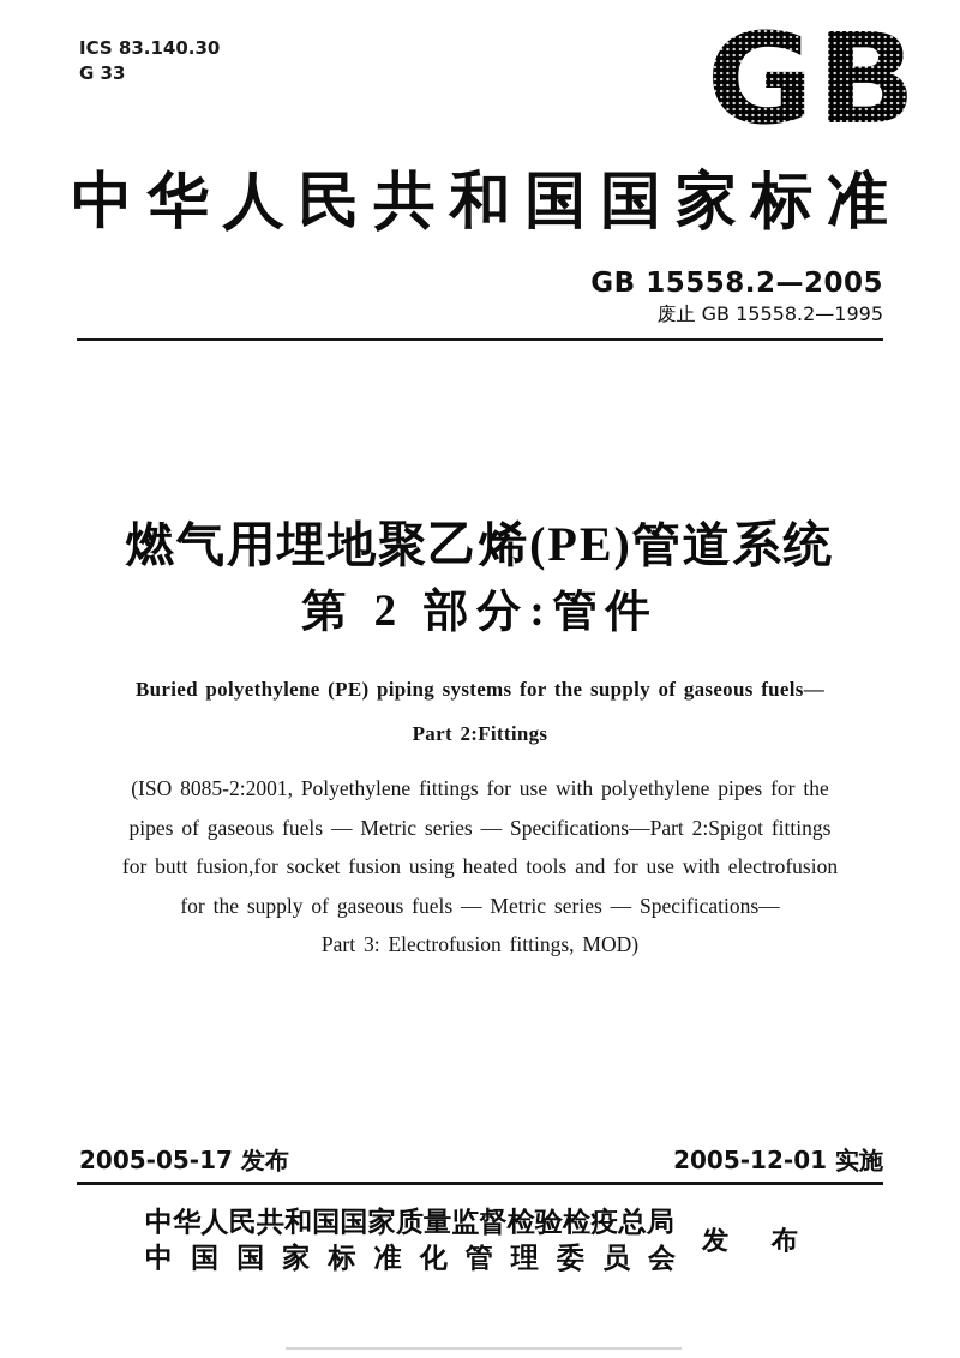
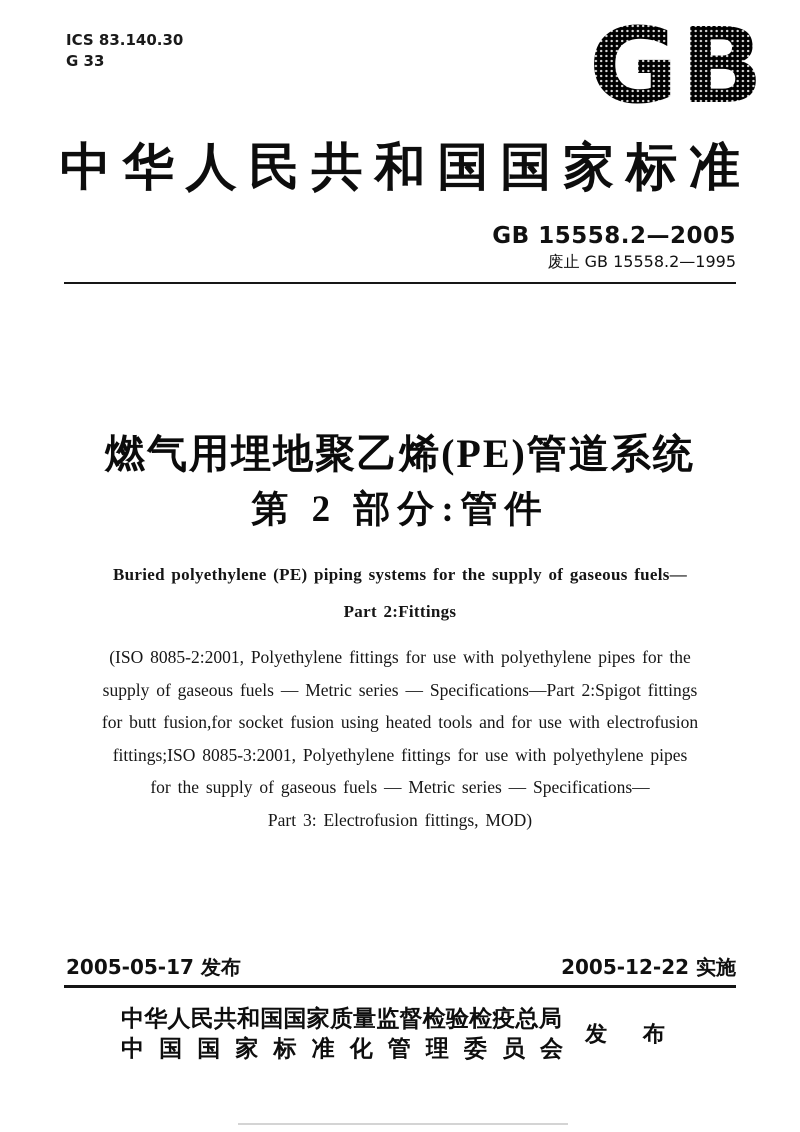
  ICS 83.140.30
  G 33
  GB
  中华人民共和国国家标准
  GB 15558.2—2005
  废止 GB 15558.2—1995
  燃气用埋地聚乙烯(PE)管道系统
  第 2 部分:管件
  Buried polyethylene (PE) piping systems for the supply of gaseous fuels—
  Part 2:Fittings
  (ISO 8085-2:2001, Polyethylene fittings for use with polyethylene pipes for the
- pipes of gaseous fuels — Metric series — Specifications—Part 2:Spigot fittings
+ supply of gaseous fuels — Metric series — Specifications—Part 2:Spigot fittings
  for butt fusion,for socket fusion using heated tools and for use with electrofusion
+ fittings;ISO 8085-3:2001, Polyethylene fittings for use with polyethylene pipes
  for the supply of gaseous fuels — Metric series — Specifications—
  Part 3: Electrofusion fittings, MOD)
  2005-05-17 发布
- 2005-12-01 实施
+ 2005-12-22 实施
  中华人民共和国国家质量监督检验检疫总局
  中国国家标准化管理委员会
  发 布
